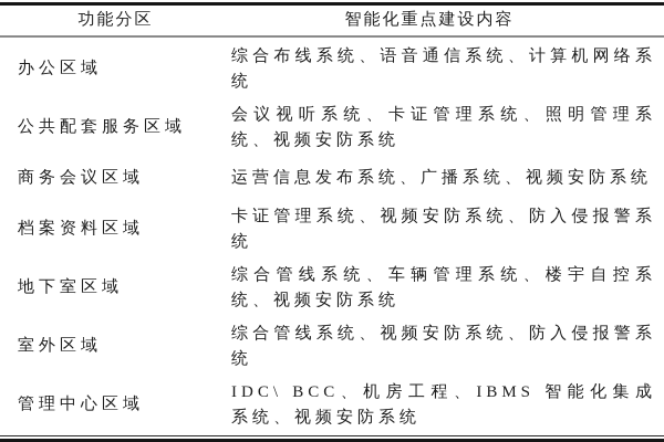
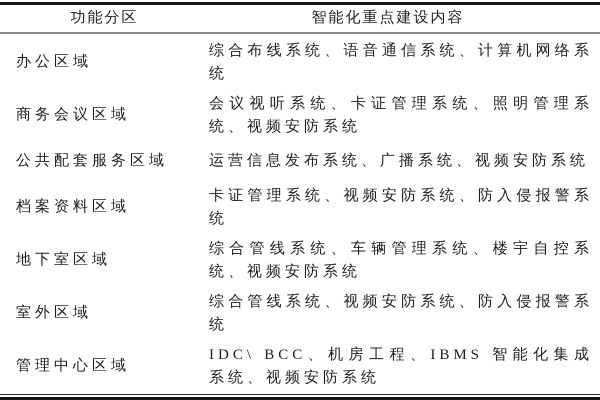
  功能分区
  智能化重点建设内容
  办公区域
  综合布线系统、语音通信系统、计算机网络系统
- 公共配套服务区域
+ 商务会议区域
  会议视听系统、卡证管理系统、照明管理系统、视频安防系统
- 商务会议区域
+ 公共配套服务区域
  运营信息发布系统、广播系统、视频安防系统
  档案资料区域
  卡证管理系统、视频安防系统、防入侵报警系统
  地下室区域
  综合管线系统、车辆管理系统、楼宇自控系统、视频安防系统
  室外区域
  综合管线系统、视频安防系统、防入侵报警系统
  管理中心区域
  IDC\ BCC、机房工程、IBMS 智能化集成系统、视频安防系统
